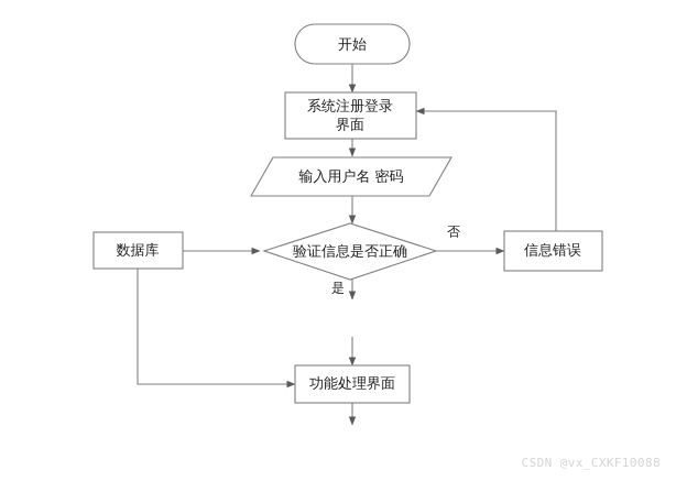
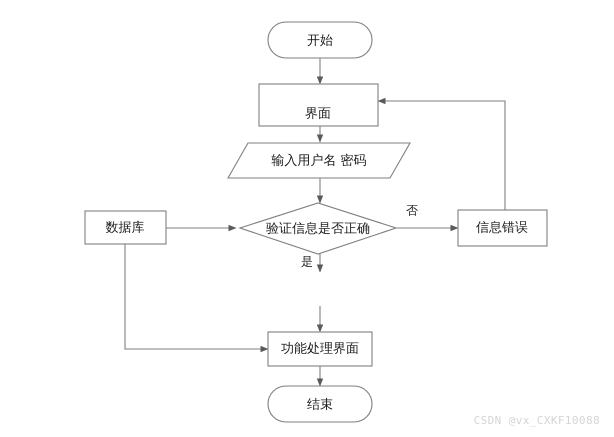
  是
  否
  开始
- 系统注册登录
  界面
  输入用户名 密码
  数据库
  验证信息是否正确
  信息错误
  功能处理界面
+ 结束
  CSDN @vx_CXKF10088
